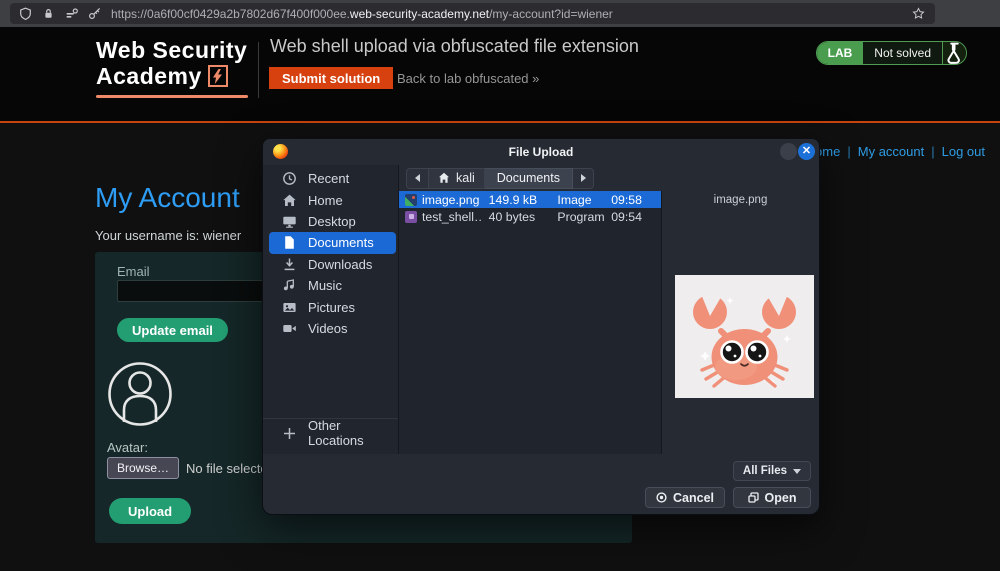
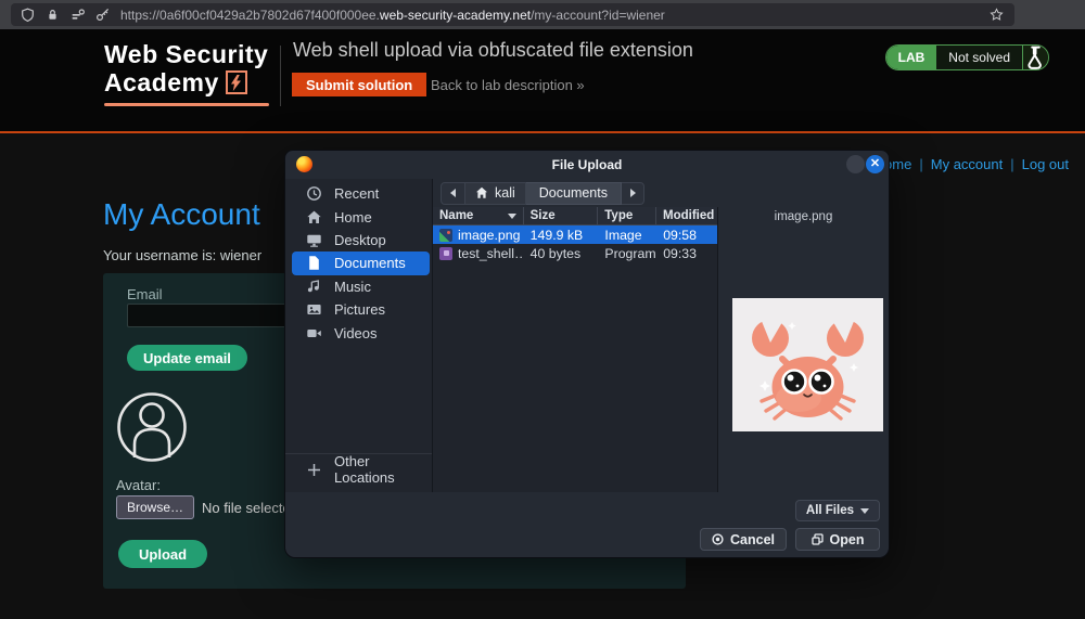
  https://0a6f00cf0429a2b7802d67f400f000ee.web-security-academy.net/my-account?id=wiener
  Web Security
  Academy
  Web shell upload via obfuscated file extension
  Submit solution
- Back to lab obfuscated »
+ Back to lab description »
  LAB
  Not solved
  me | My account | Log out
  My Account
  Your username is: wiener
  Email
  Update email
  Avatar:
  Browse…
  No file select
  Upload
  File Upload
  ✕
  Recent
  Home
  Desktop
  Documents
- Downloads
  Music
  Pictures
  Videos
  Other Locations
  kali
  Documents
+ Name
+ Size
+ Type
+ Modified
  image.png
  149.9 kB
  Image
  09:58
  test_shell…
  40 bytes
  Program
- 09:54
+ 09:33
  image.png
  All Files
  Cancel
  Open
